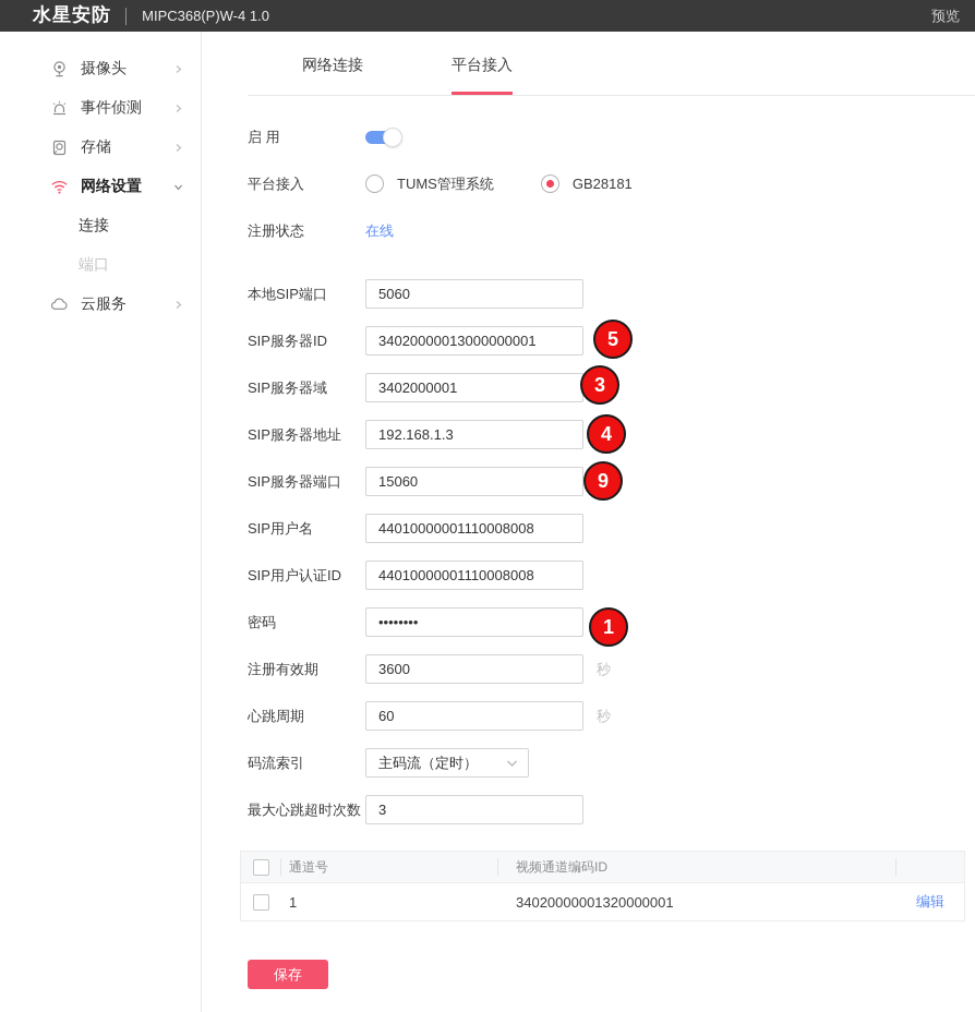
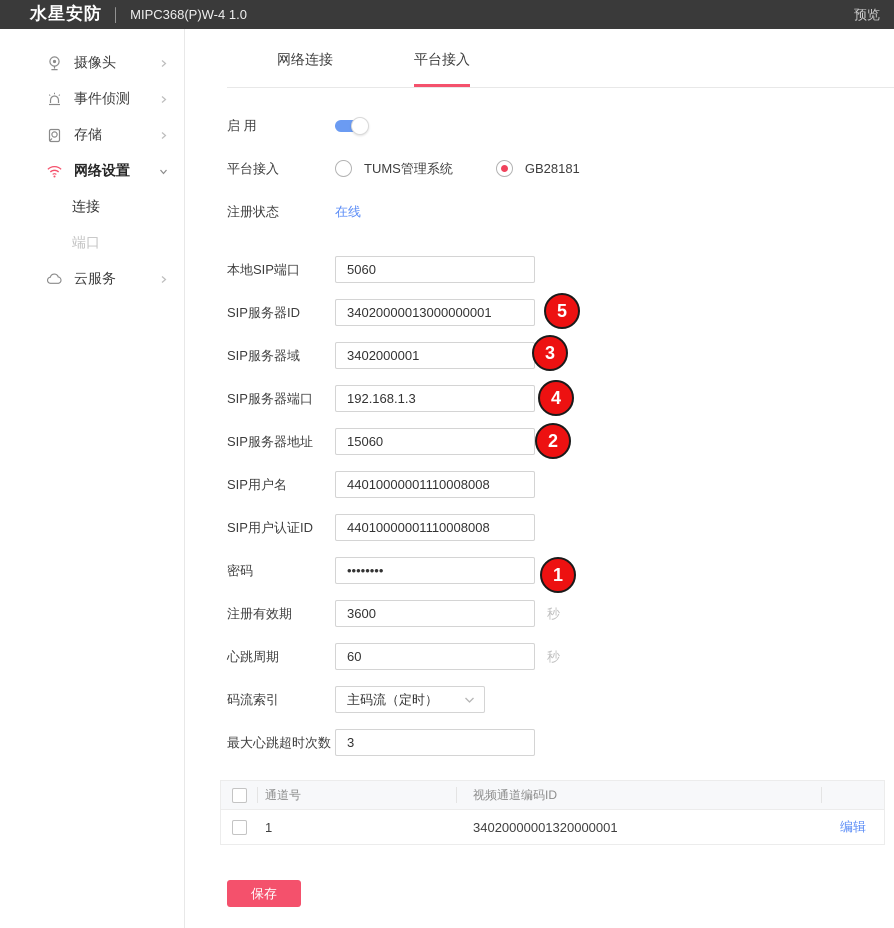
  水星安防
  │
  MIPC368(P)W-4 1.0
  预览
  摄像头
  事件侦测
  存储
  网络设置
  连接
  端口
  云服务
  网络连接
  平台接入
  启 用
  平台接入
  TUMS管理系统
  GB28181
  注册状态
  在线
  本地SIP端口
  5060
  SIP服务器ID
  34020000013000000001
  5
  SIP服务器域
  3402000001
  3
- SIP服务器地址
+ SIP服务器端口
  192.168.1.3
  4
- SIP服务器端口
+ SIP服务器地址
  15060
- 9
+ 2
  SIP用户名
  44010000001110008008
  SIP用户认证ID
  44010000001110008008
  密码
  ••••••••
  1
  注册有效期
  3600
  秒
  心跳周期
  60
  秒
  码流索引
  主码流（定时）
  最大心跳超时次数
  3
  通道号
  视频通道编码ID
  1
  34020000001320000001
  编辑
  保存
